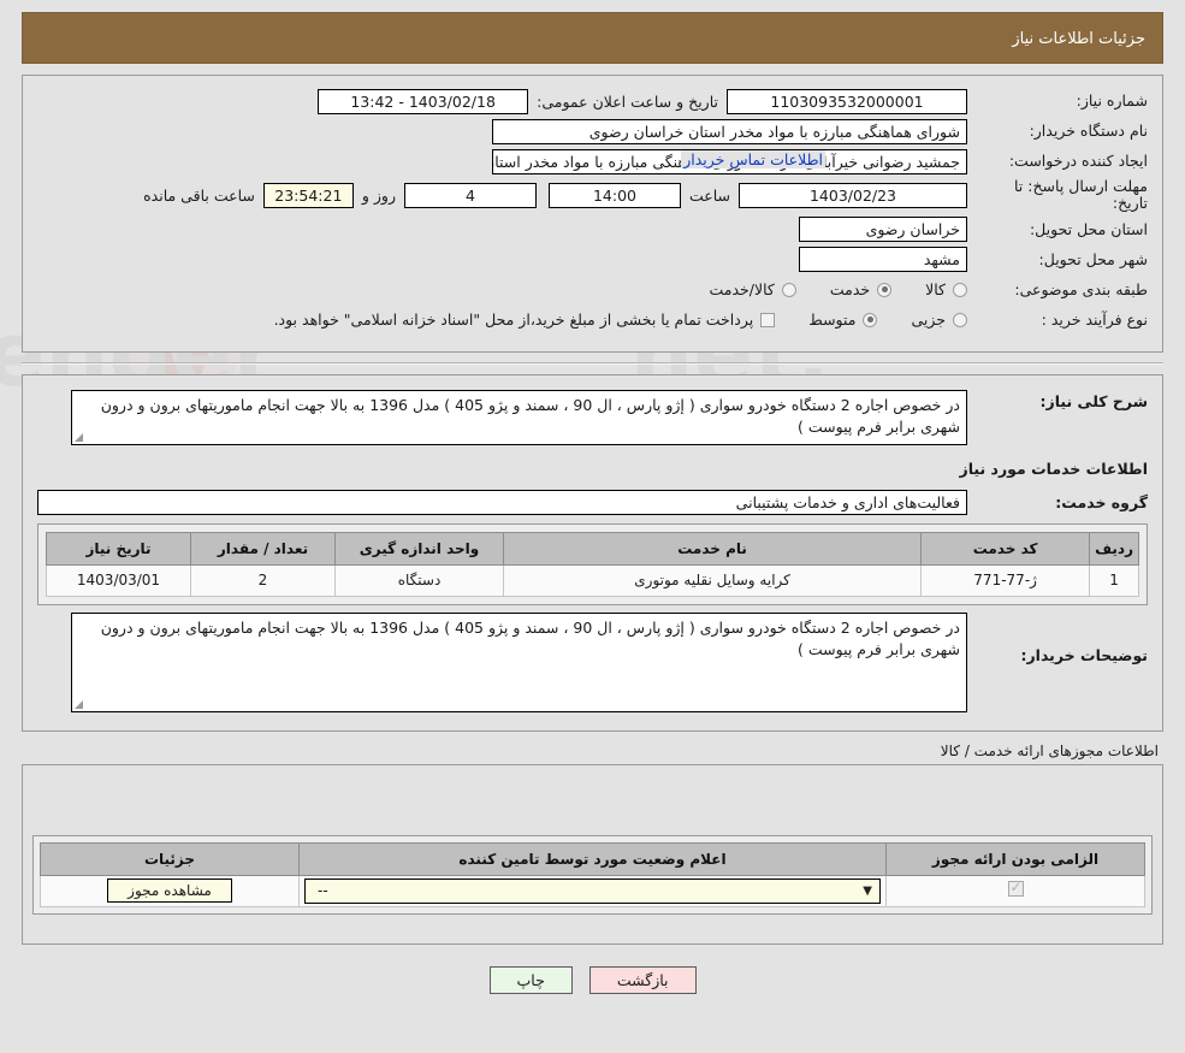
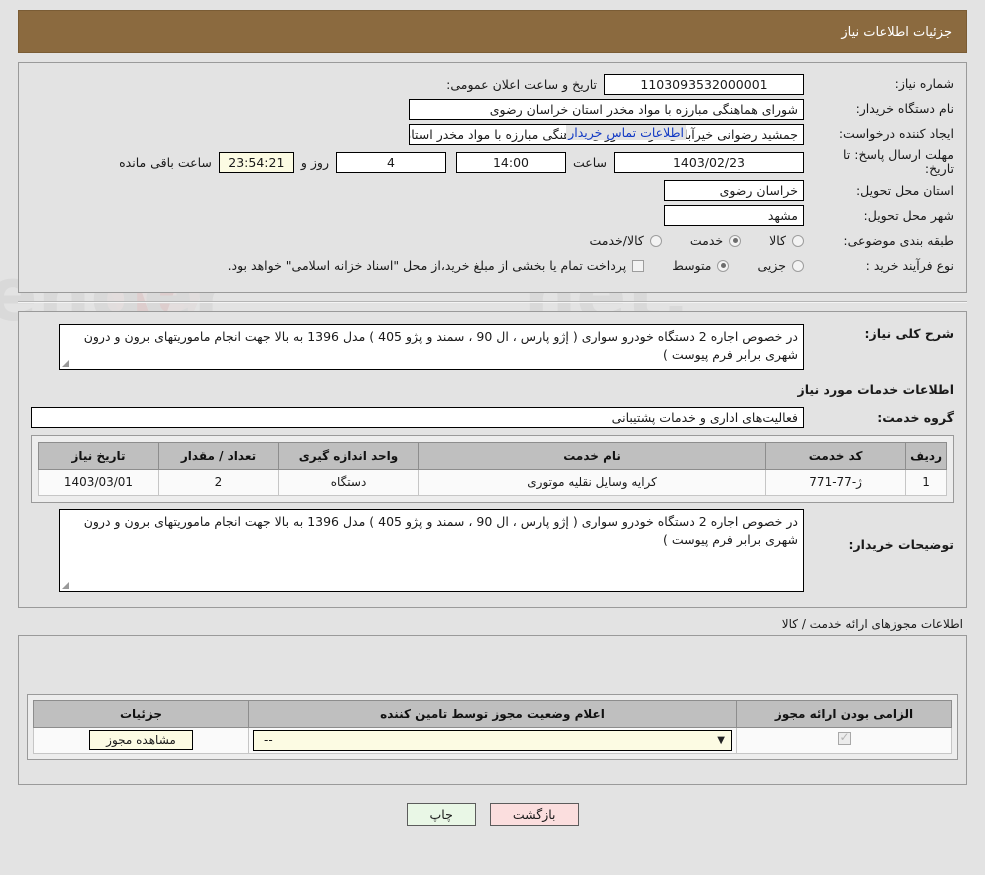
  .net
  جزئیات اطلاعات نیاز
  شماره نیاز:
  1103093532000001
  تاریخ و ساعت اعلان عمومی:
- 1403/02/18 - 13:42
  نام دستگاه خریدار:
  شورای هماهنگی مبارزه با مواد مخدر استان خراسان رضوی
  ایجاد کننده درخواست:
  اطلاعات تماس خریدار
  مهلت ارسال پاسخ: تا تاریخ:
  1403/02/23
  ساعت
  14:00
  4
  روز و
  23:54:21
  ساعت باقی مانده
  استان محل تحویل:
  خراسان رضوی
  شهر محل تحویل:
  مشهد
  طبقه بندی موضوعی:
  کالا
  خدمت
  کالا/خدمت
  نوع فرآیند خرید :
  جزیی
  متوسط
  پرداخت تمام یا بخشی از مبلغ خرید،از محل "اسناد خزانه اسلامی" خواهد بود.
  شرح کلی نیاز:
  در خصوص اجاره 2 دستگاه خودرو سواری ( ﺇژو پارس ، ال 90 ، سمند و پژو 405 ) مدل 1396 به بالا جهت انجام ماموریتهای برون و درون شهری برابر فرم پیوست )
  اطلاعات خدمات مورد نیاز
  گروه خدمت:
  فعالیت‌های اداری و خدمات پشتیبانی
  ردیف	کد خدمت	نام خدمت	واحد اندازه گیری	تعداد / مقدار	تاریخ نیاز
  1	ژ-77-771	کرایه وسایل نقلیه موتوری	دستگاه	2	1403/03/01
  توضیحات خریدار:
  در خصوص اجاره 2 دستگاه خودرو سواری ( ﺇژو پارس ، ال 90 ، سمند و پژو 405 ) مدل 1396 به بالا جهت انجام ماموریتهای برون و درون شهری برابر فرم پیوست )
  اطلاعات مجوزهای ارائه خدمت / کالا
- الزامی بودن ارائه مجوز	اعلام وضعیت مورد توسط تامین کننده	جزئیات
+ الزامی بودن ارائه مجوز	اعلام وضعیت مجوز توسط تامین کننده	جزئیات
  	▼ --	مشاهده مجوز
  بازگشت
  چاپ
